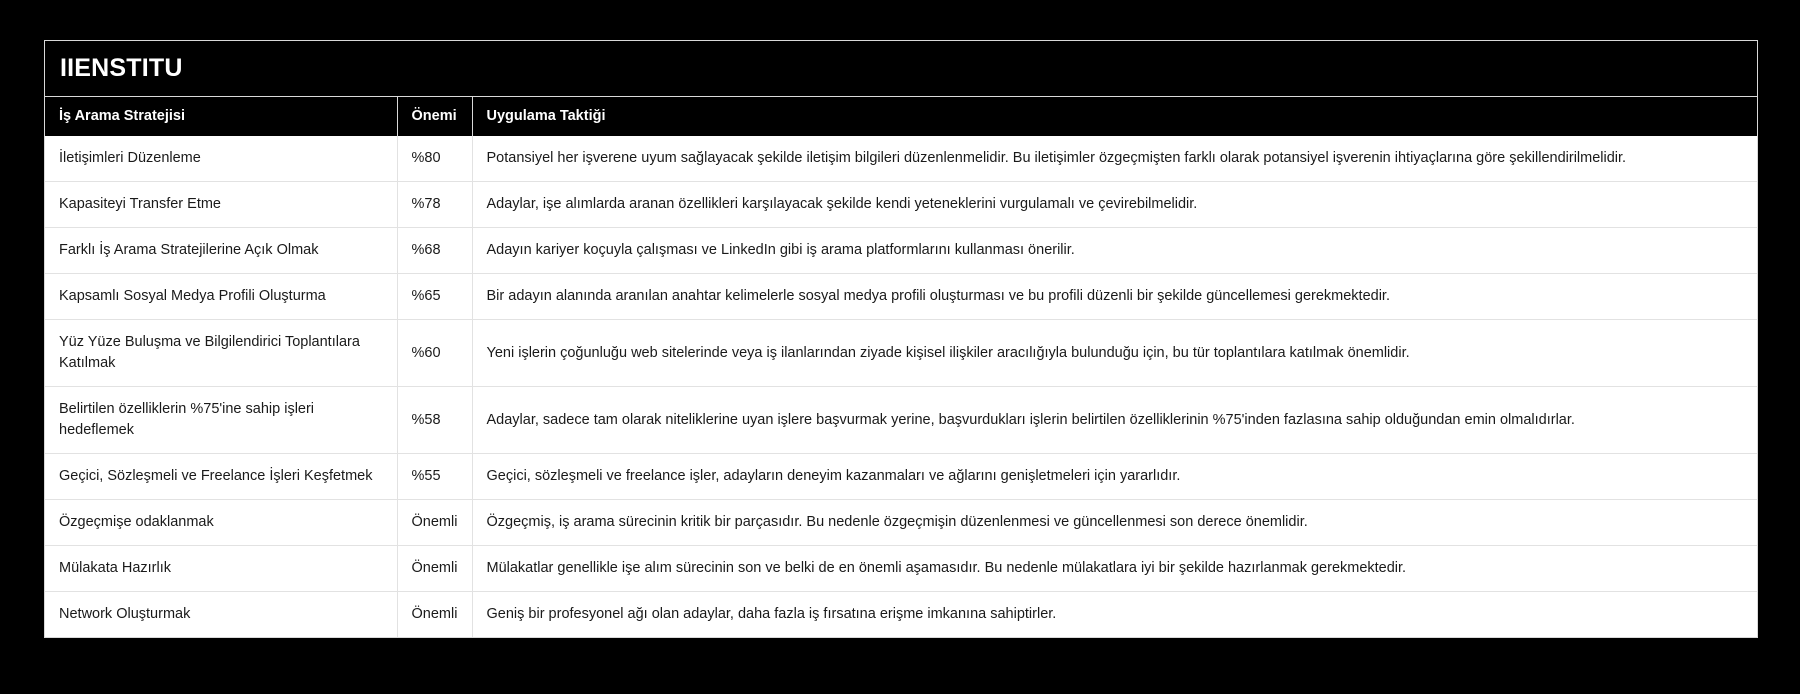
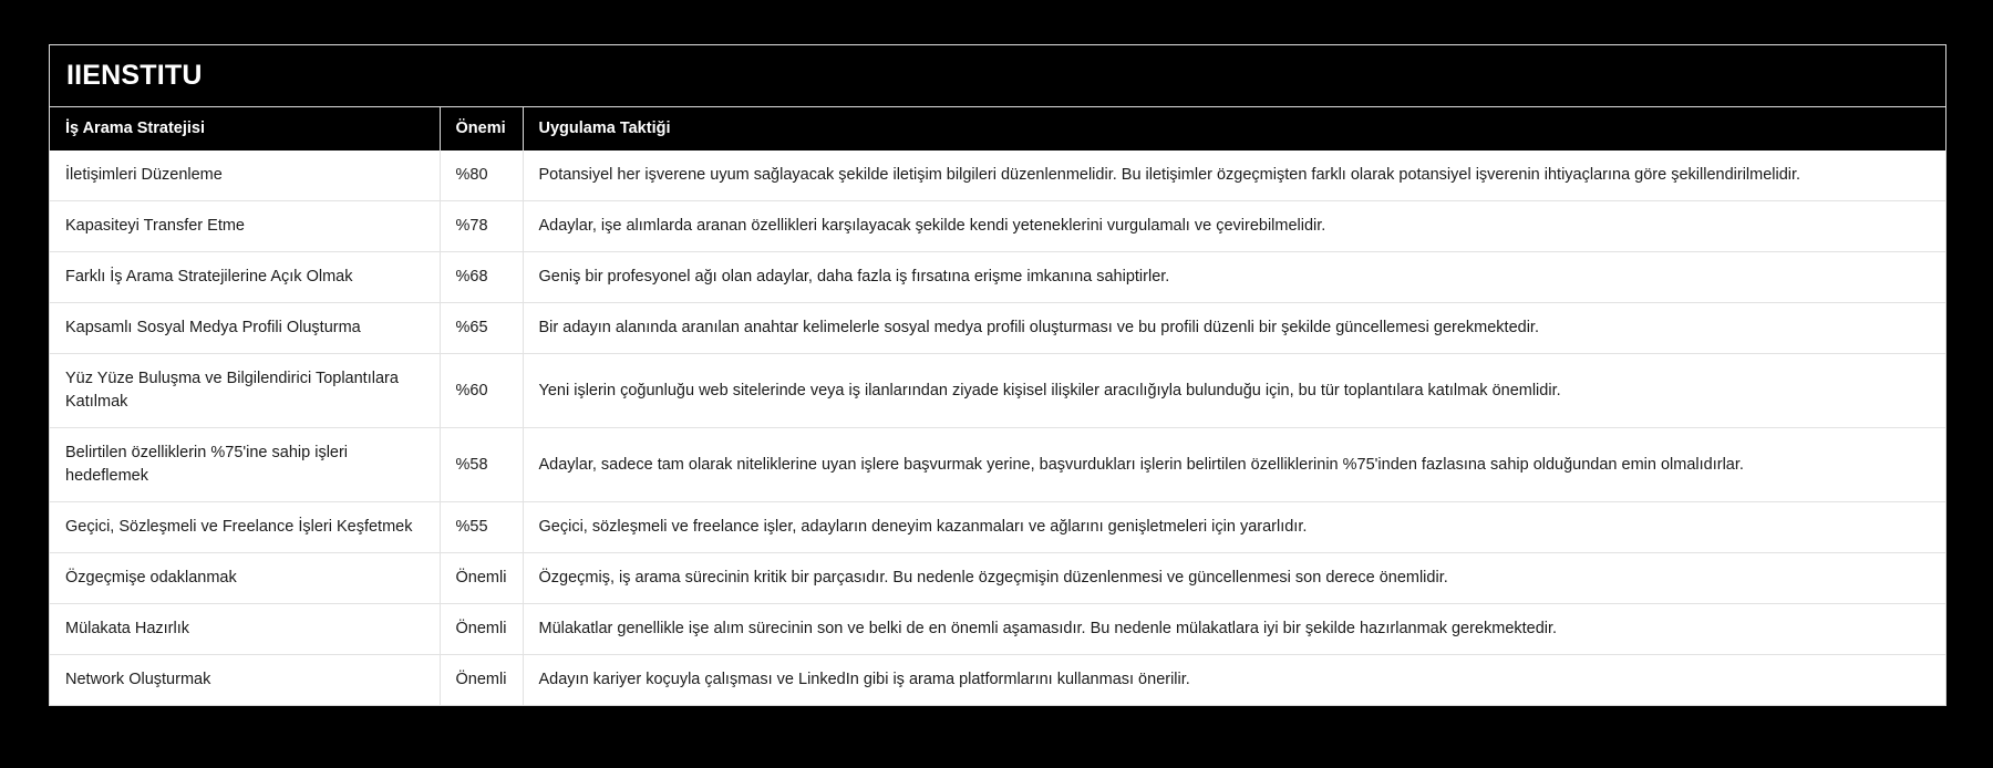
  IIENSTITU
  İş Arama Stratejisi	Önemi	Uygulama Taktiği
  İletişimleri Düzenleme	%80	Potansiyel her işverene uyum sağlayacak şekilde iletişim bilgileri düzenlenmelidir. Bu iletişimler özgeçmişten farklı olarak potansiyel işverenin ihtiyaçlarına göre şekillendirilmelidir.
  Kapasiteyi Transfer Etme	%78	Adaylar, işe alımlarda aranan özellikleri karşılayacak şekilde kendi yeteneklerini vurgulamalı ve çevirebilmelidir.
- Farklı İş Arama Stratejilerine Açık Olmak	%68	Adayın kariyer koçuyla çalışması ve LinkedIn gibi iş arama platformlarını kullanması önerilir.
+ Farklı İş Arama Stratejilerine Açık Olmak	%68	Geniş bir profesyonel ağı olan adaylar, daha fazla iş fırsatına erişme imkanına sahiptirler.
  Kapsamlı Sosyal Medya Profili Oluşturma	%65	Bir adayın alanında aranılan anahtar kelimelerle sosyal medya profili oluşturması ve bu profili düzenli bir şekilde güncellemesi gerekmektedir.
  Yüz Yüze Buluşma ve Bilgilendirici Toplantılara Katılmak	%60	Yeni işlerin çoğunluğu web sitelerinde veya iş ilanlarından ziyade kişisel ilişkiler aracılığıyla bulunduğu için, bu tür toplantılara katılmak önemlidir.
  Belirtilen özelliklerin %75'ine sahip işleri hedeflemek	%58	Adaylar, sadece tam olarak niteliklerine uyan işlere başvurmak yerine, başvurdukları işlerin belirtilen özelliklerinin %75'inden fazlasına sahip olduğundan emin olmalıdırlar.
  Geçici, Sözleşmeli ve Freelance İşleri Keşfetmek	%55	Geçici, sözleşmeli ve freelance işler, adayların deneyim kazanmaları ve ağlarını genişletmeleri için yararlıdır.
  Özgeçmişe odaklanmak	Önemli	Özgeçmiş, iş arama sürecinin kritik bir parçasıdır. Bu nedenle özgeçmişin düzenlenmesi ve güncellenmesi son derece önemlidir.
  Mülakata Hazırlık	Önemli	Mülakatlar genellikle işe alım sürecinin son ve belki de en önemli aşamasıdır. Bu nedenle mülakatlara iyi bir şekilde hazırlanmak gerekmektedir.
- Network Oluşturmak	Önemli	Geniş bir profesyonel ağı olan adaylar, daha fazla iş fırsatına erişme imkanına sahiptirler.
+ Network Oluşturmak	Önemli	Adayın kariyer koçuyla çalışması ve LinkedIn gibi iş arama platformlarını kullanması önerilir.
